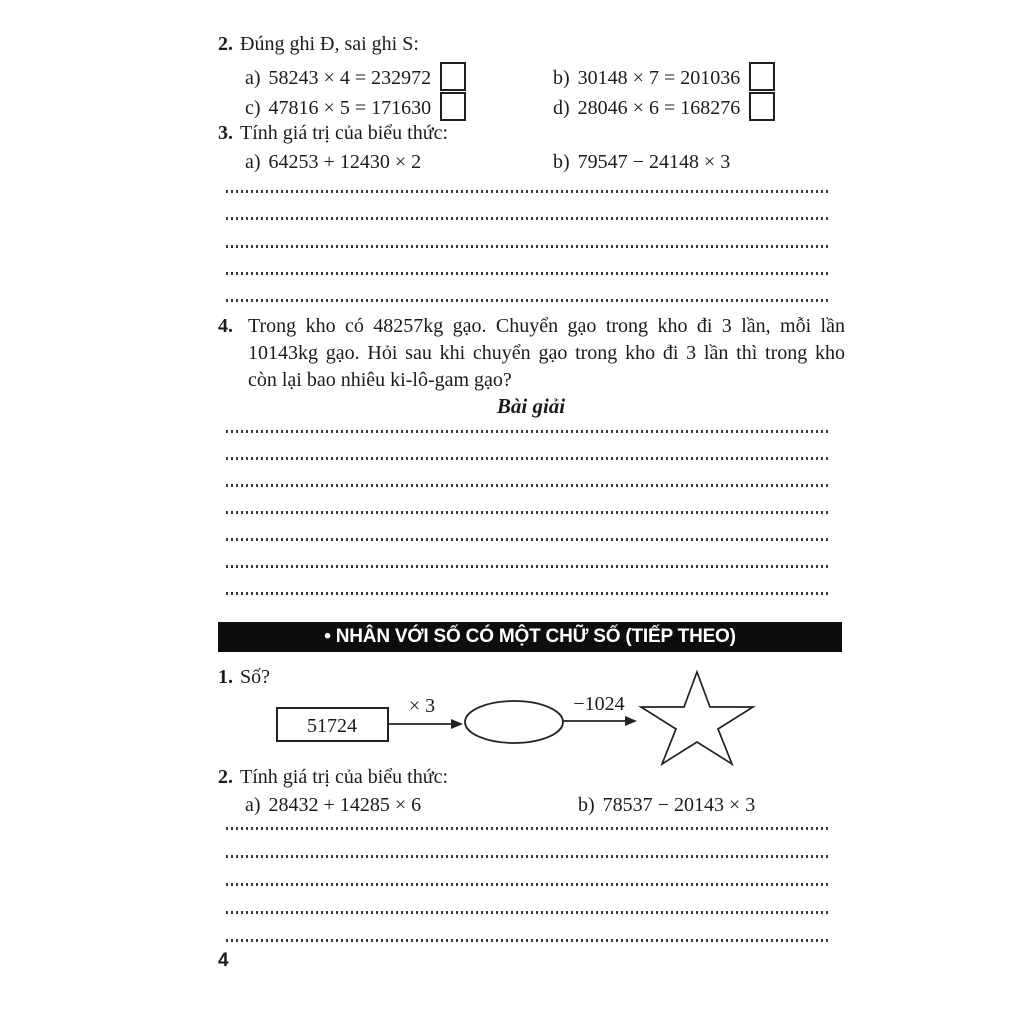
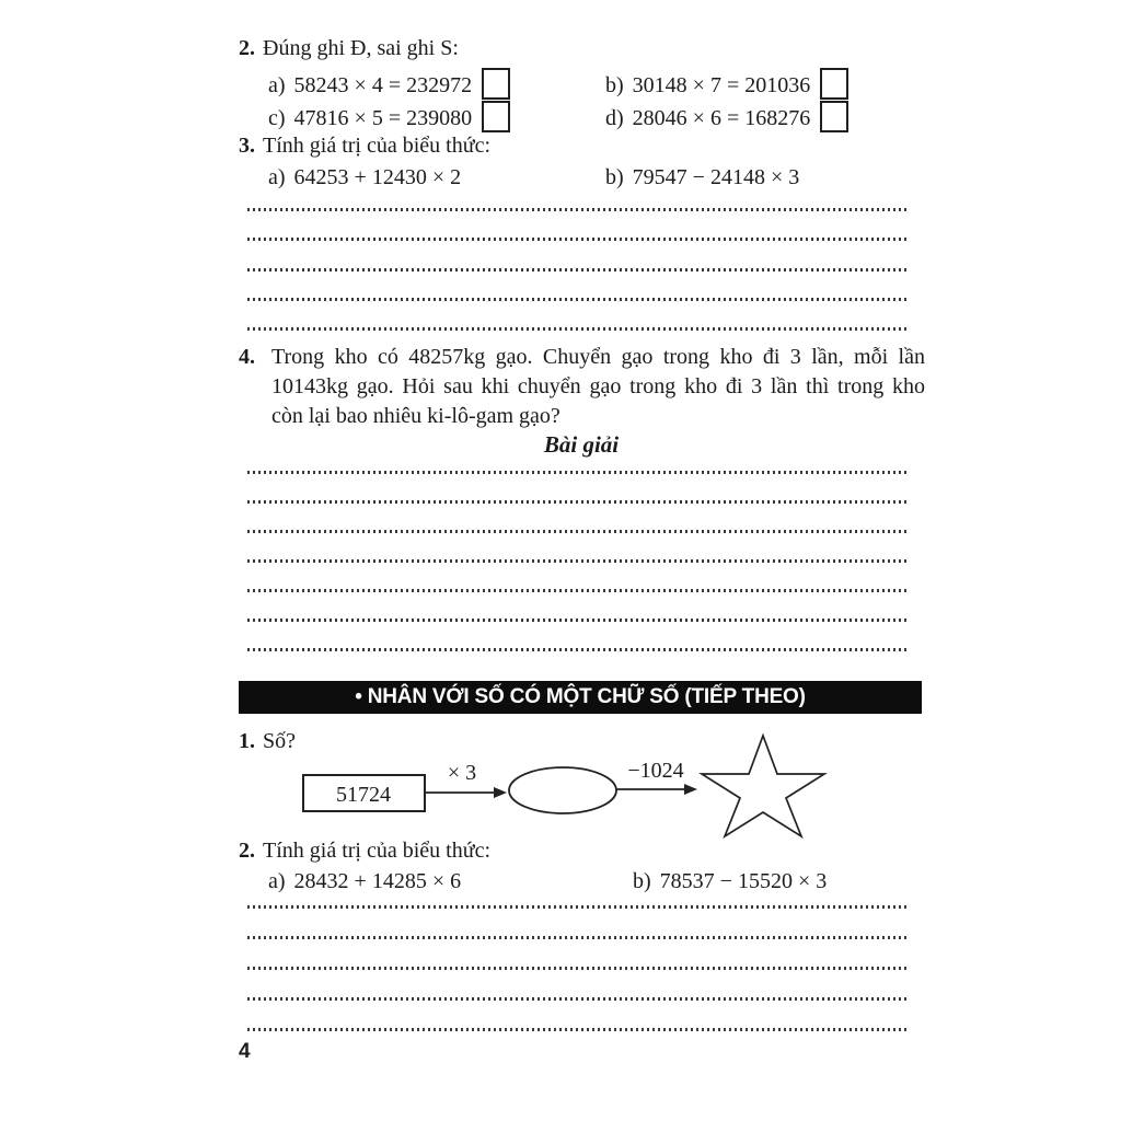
  2. Đúng ghi Đ, sai ghi S:
  a) 58243 × 4 = 232972
  b) 30148 × 7 = 201036
- c) 47816 × 5 = 171630
+ c) 47816 × 5 = 239080
  d) 28046 × 6 = 168276
  3. Tính giá trị của biểu thức:
  a) 64253 + 12430 × 2
  b) 79547 − 24148 × 3
  4.
  Trong kho có 48257kg gạo. Chuyển gạo trong kho đi 3 lần, mỗi lần
  10143kg gạo. Hỏi sau khi chuyển gạo trong kho đi 3 lần thì trong kho
  còn lại bao nhiêu ki-lô-gam gạo?
  Bài giải
  • NHÂN VỚI SỐ CÓ MỘT CHỮ SỐ (TIẾP THEO)
  1. Số?
  51724
  × 3
  −1024
  2. Tính giá trị của biểu thức:
  a) 28432 + 14285 × 6
- b) 78537 − 20143 × 3
+ b) 78537 − 15520 × 3
  4
